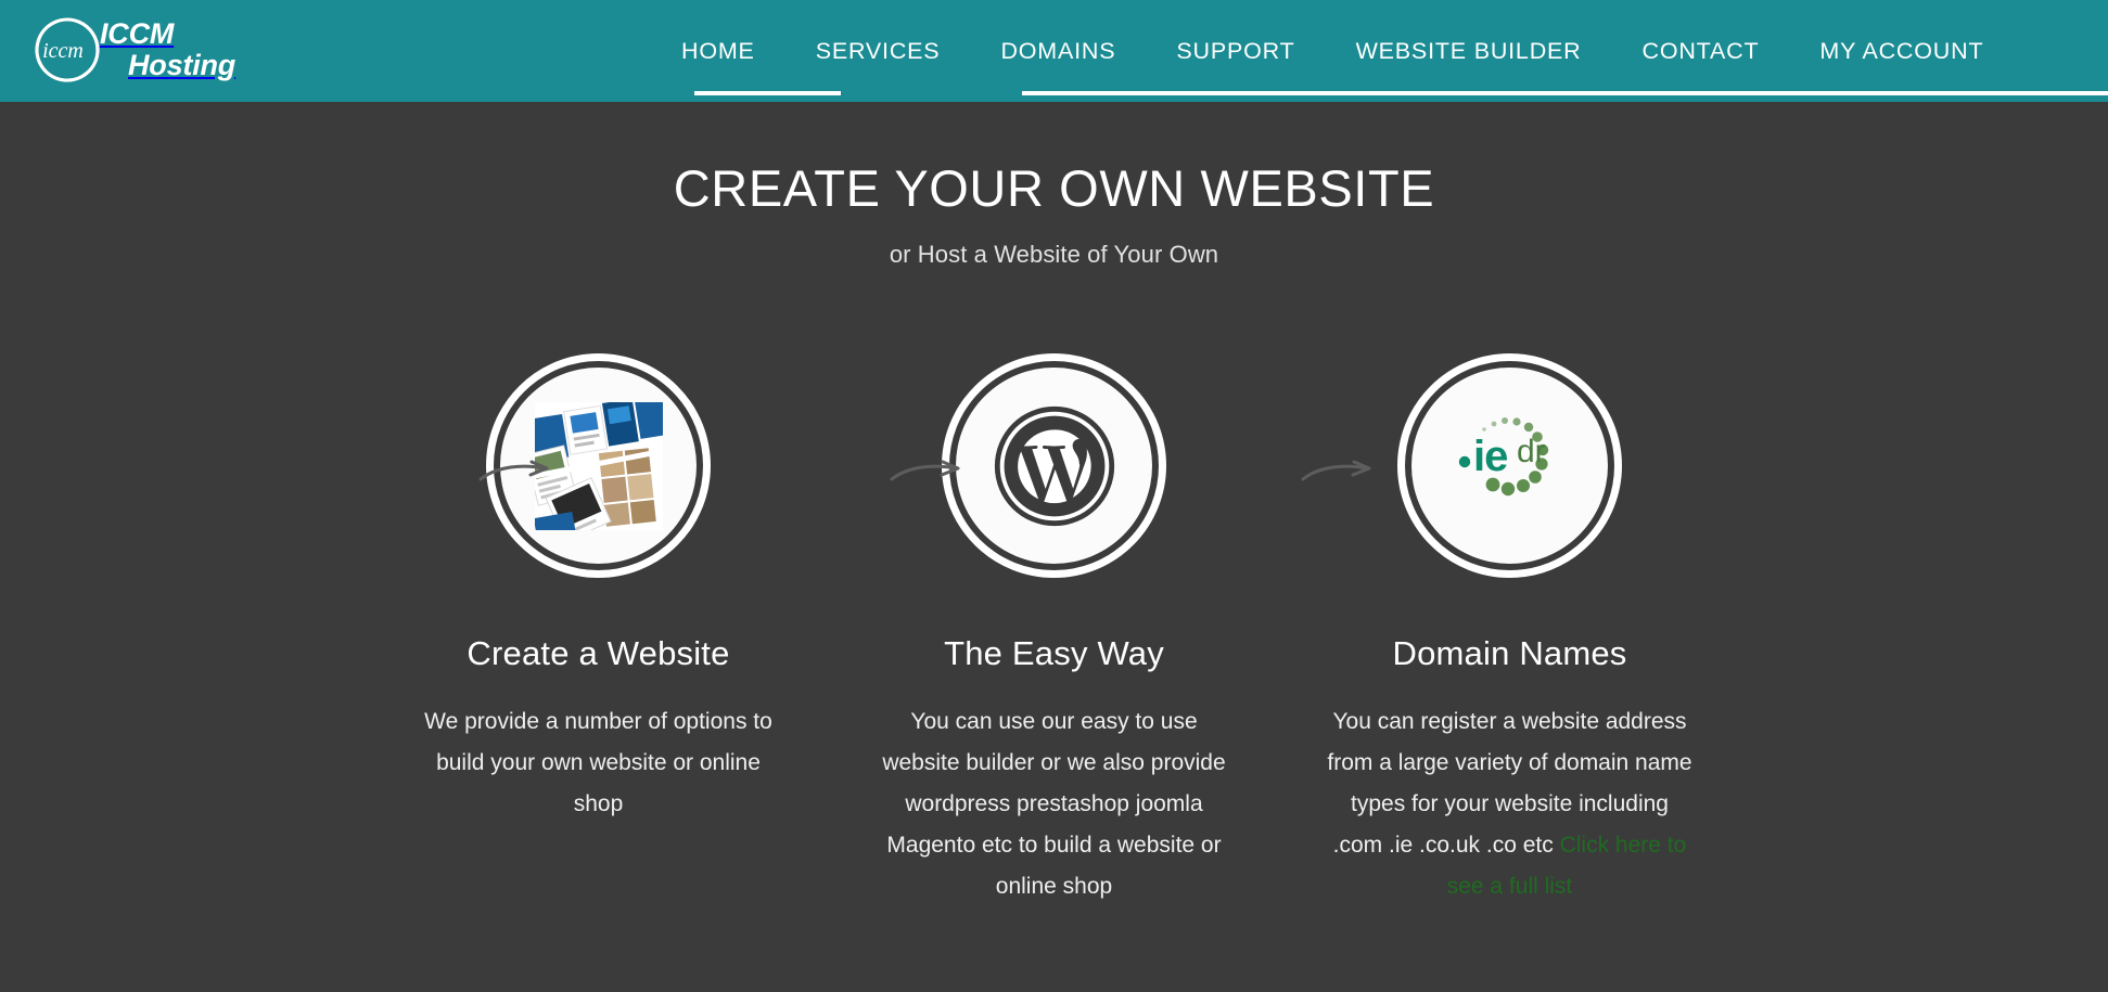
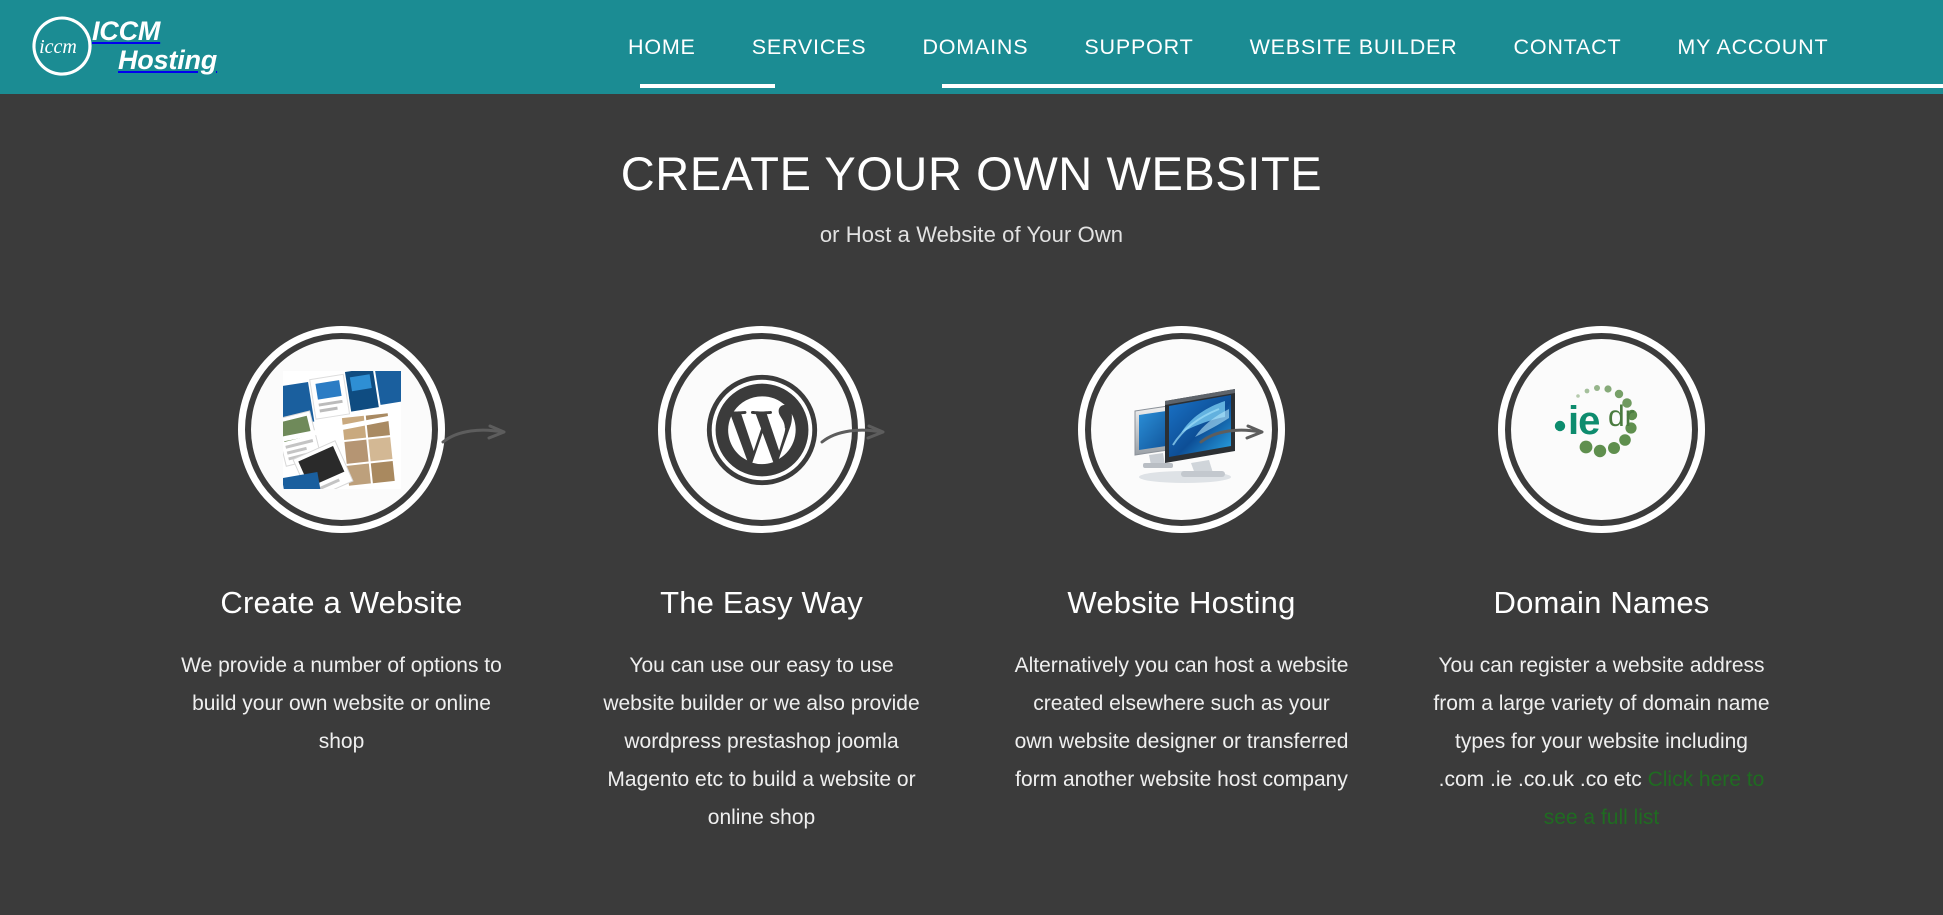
  iccm
  ICCM
  Hosting
  HOME
  SERVICES
  DOMAINS
  SUPPORT
  WEBSITE BUILDER
  CONTACT
  MY ACCOUNT
  CREATE YOUR OWN WEBSITE
  or Host a Website of Your Own
  Create a Website
  We provide a number of options to build your own website or online shop
  The Easy Way
  You can use our easy to use website builder or we also provide wordpress prestashop joomla Magento etc to build a website or online shop
+ Website Hosting
+ Alternatively you can host a website created elsewhere such as your own website designer or transferred form another website host company
  ie
  dr
  Domain Names
  You can register a website address from a large variety of domain name types for your website including .com .ie .co.uk .co etc Click here to see a full list
